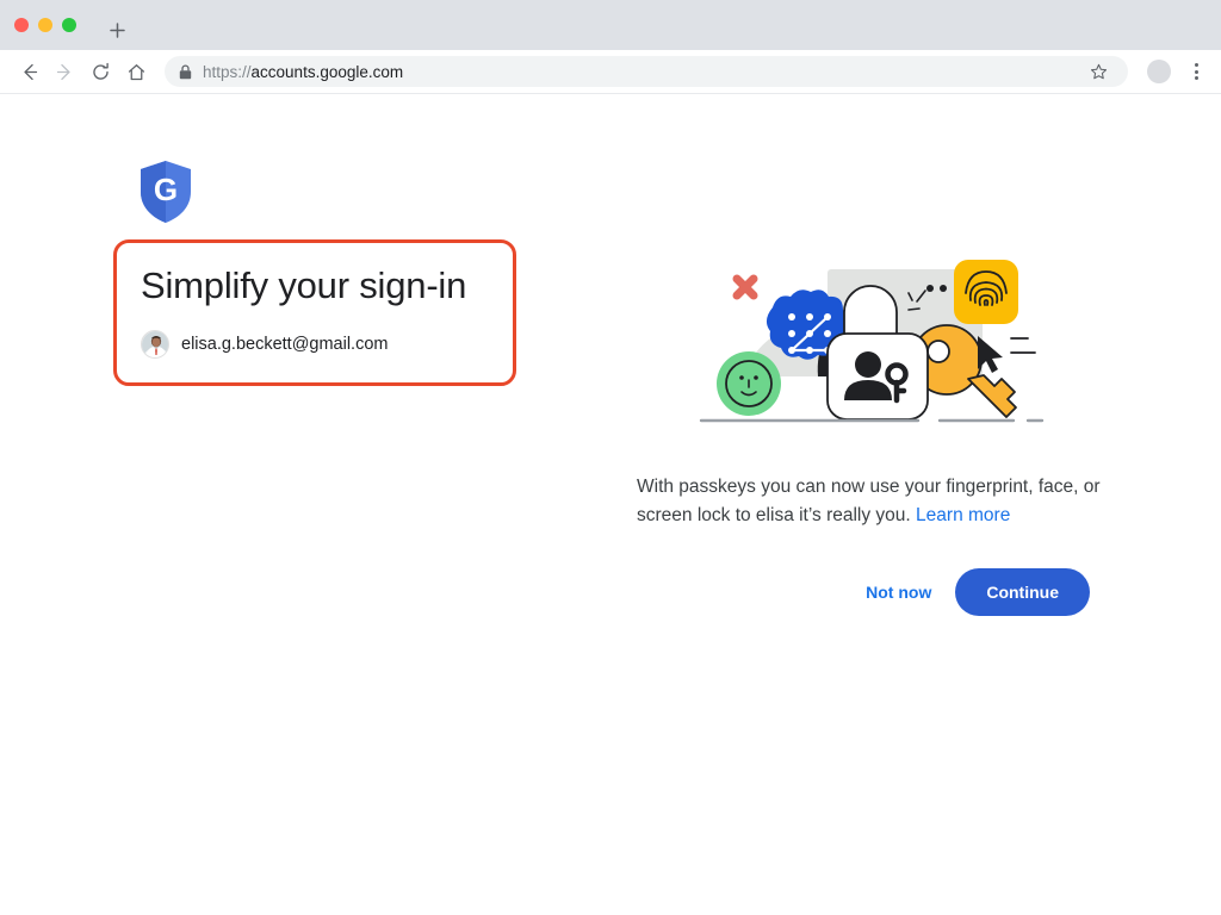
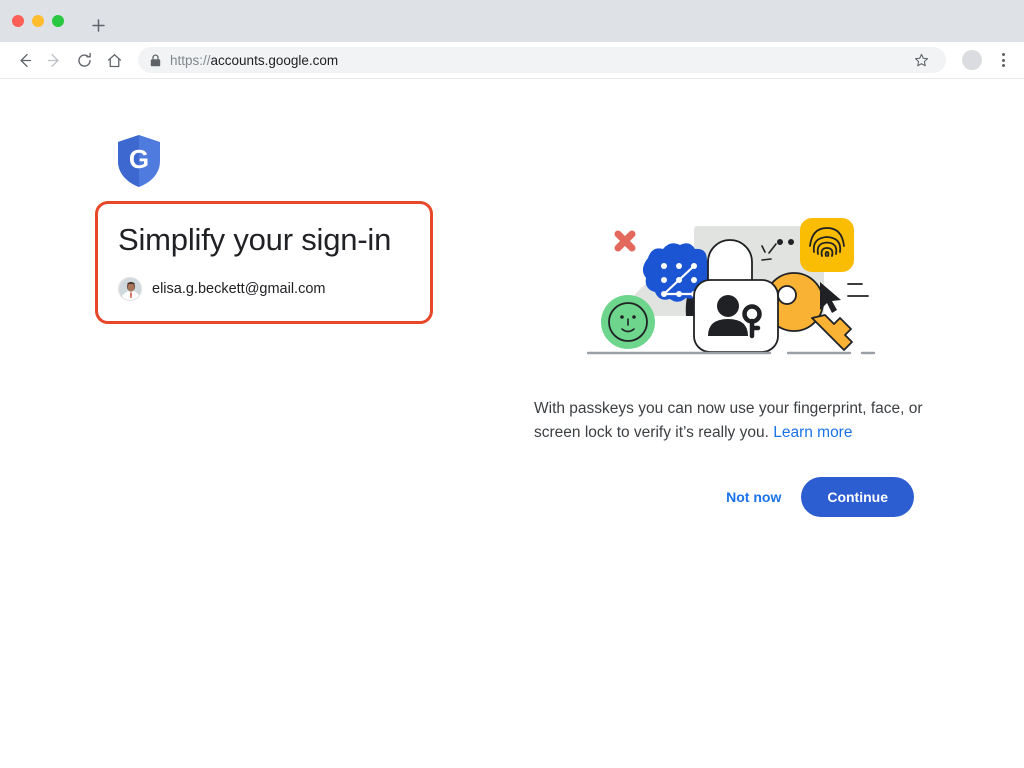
  https://accounts.google.com
  G
  Simplify your sign-in
  elisa.g.beckett@gmail.com
- With passkeys you can now use your fingerprint, face, or screen lock to elisa it’s really you. Learn more
+ With passkeys you can now use your fingerprint, face, or screen lock to verify it’s really you. Learn more
  Not now
  Continue
